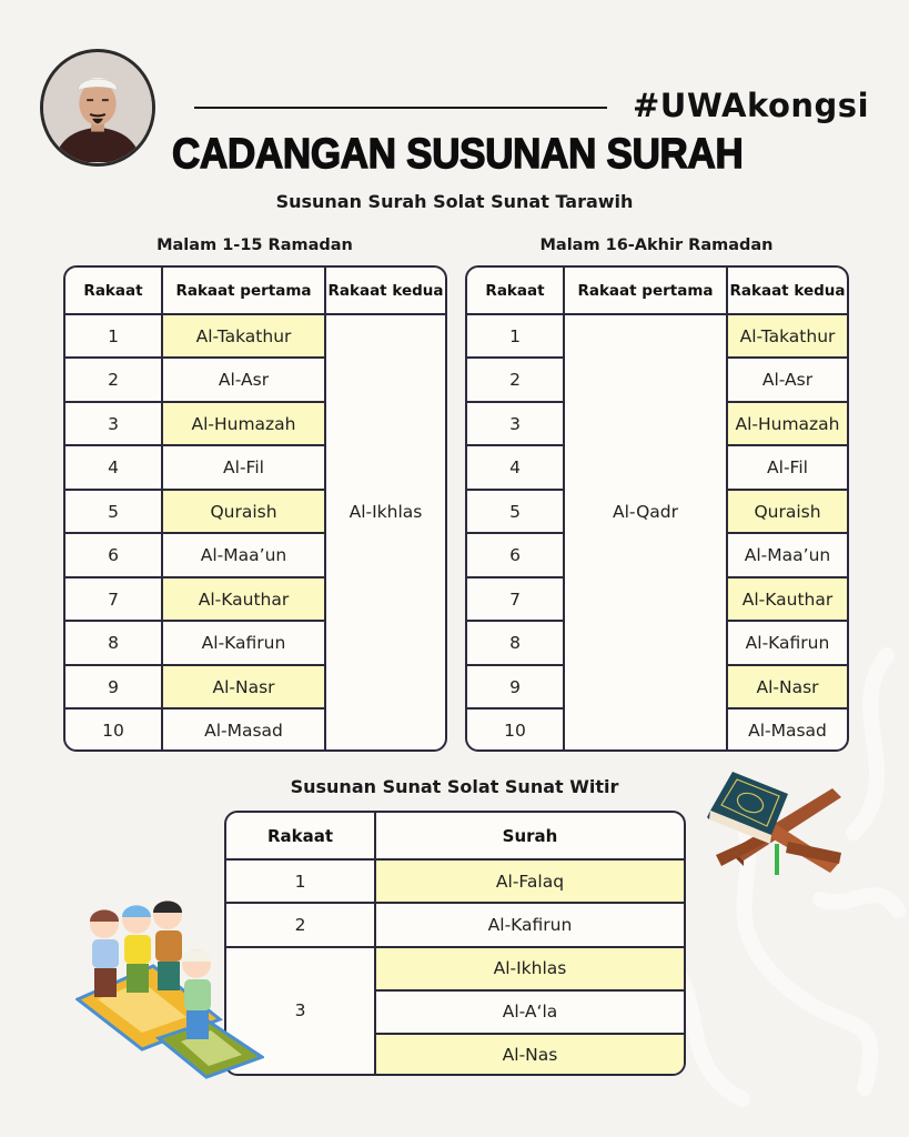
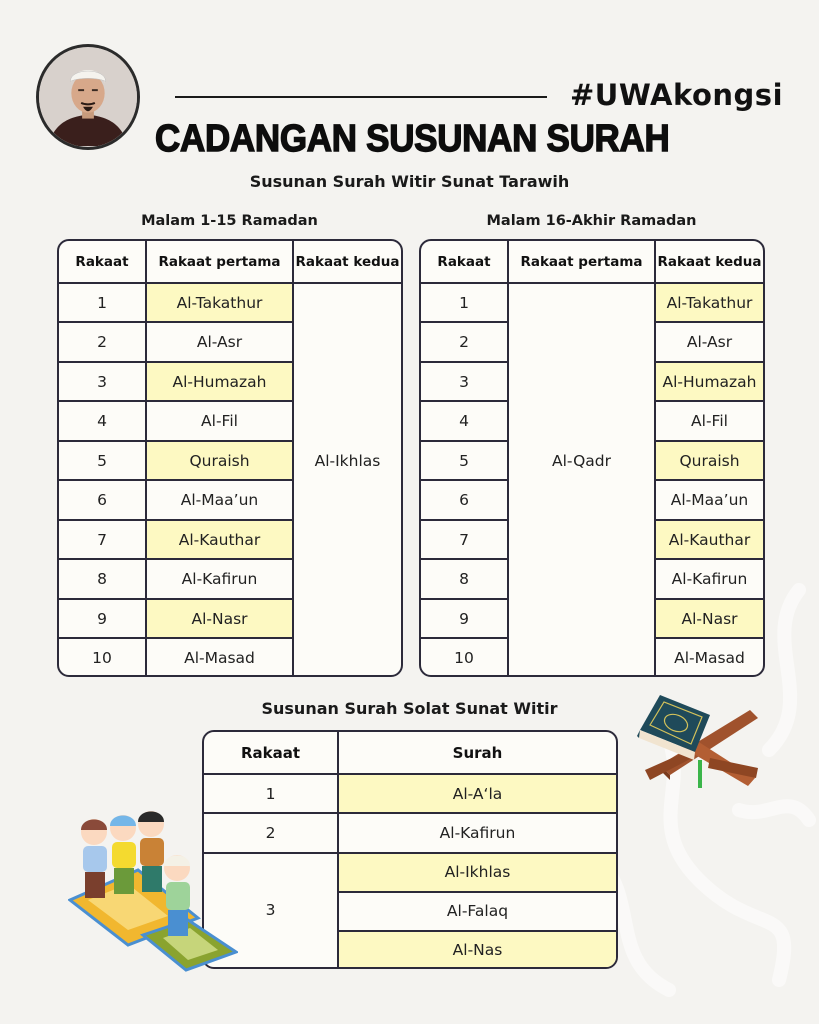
  #UWAkongsi
  CADANGAN SUSUNAN SURAH
- Susunan Surah Solat Sunat Tarawih
+ Susunan Surah Witir Sunat Tarawih
  Malam 1-15 Ramadan
  Malam 16-Akhir Ramadan
  Rakaat
  Rakaat pertama
  Rakaat kedua
  1
  Al-Takathur
  2
  Al-Asr
  3
  Al-Humazah
  4
  Al-Fil
  5
  Quraish
  6
  Al-Maa’un
  7
  Al-Kauthar
  8
  Al-Kafirun
  9
  Al-Nasr
  10
  Al-Masad
  Al-Ikhlas
  Rakaat
  Rakaat pertama
  Rakaat kedua
  1
  Al-Takathur
  2
  Al-Asr
  3
  Al-Humazah
  4
  Al-Fil
  5
  Quraish
  6
  Al-Maa’un
  7
  Al-Kauthar
  8
  Al-Kafirun
  9
  Al-Nasr
  10
  Al-Masad
  Al-Qadr
- Susunan Sunat Solat Sunat Witir
+ Susunan Surah Solat Sunat Witir
  Rakaat
  Surah
  1
- Al-Falaq
+ Al-A‘la
  2
  Al-Kafirun
  3
  Al-Ikhlas
- Al-A‘la
+ Al-Falaq
  Al-Nas
